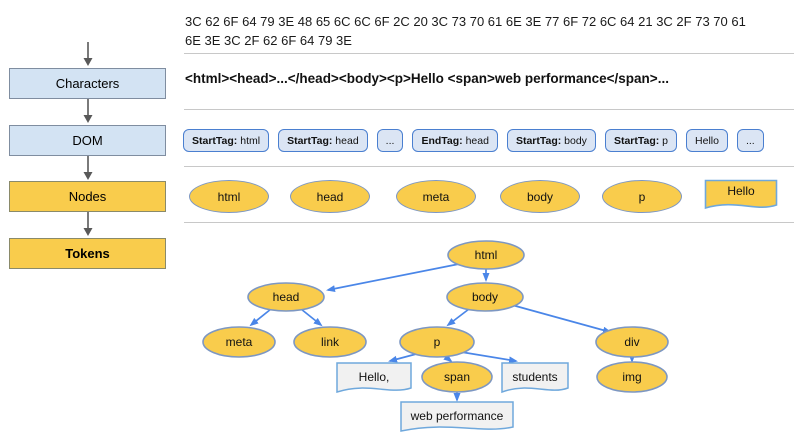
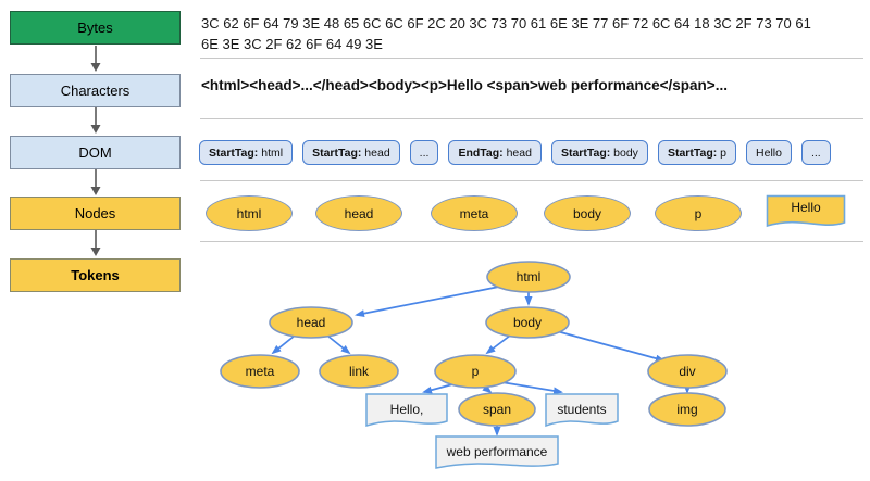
+ Bytes
  Characters
  DOM
  Nodes
  Tokens
- 3C 62 6F 64 79 3E 48 65 6C 6C 6F 2C 20 3C 73 70 61 6E 3E 77 6F 72 6C 64 21 3C 2F 73 70 61
+ 3C 62 6F 64 79 3E 48 65 6C 6C 6F 2C 20 3C 73 70 61 6E 3E 77 6F 72 6C 64 18 3C 2F 73 70 61
- 6E 3E 3C 2F 62 6F 64 79 3E
+ 6E 3E 3C 2F 62 6F 64 49 3E
  <html><head>...</head><body><p>Hello <span>web performance</span>...
  StartTag:
  html
  StartTag:
  head
  ...
  EndTag:
  head
  StartTag:
  body
  StartTag:
  p
  Hello
  ...
  html
  head
  meta
  body
  p
  Hello
  html
  head
  body
  meta
  link
  p
  div
  span
  img
  Hello,
  students
  web performance
